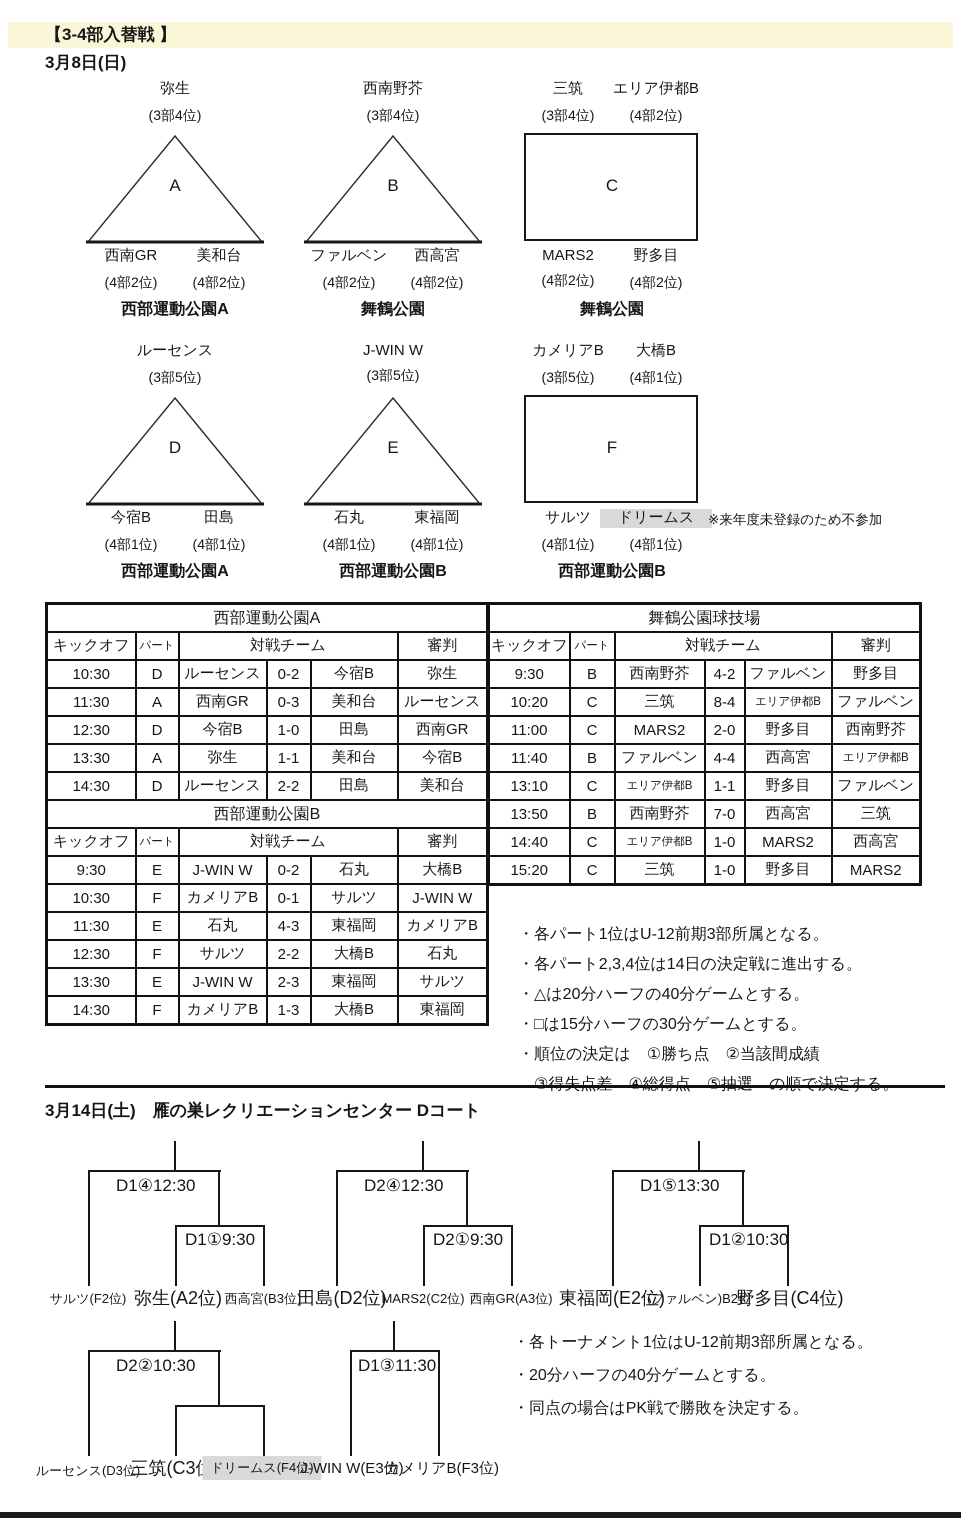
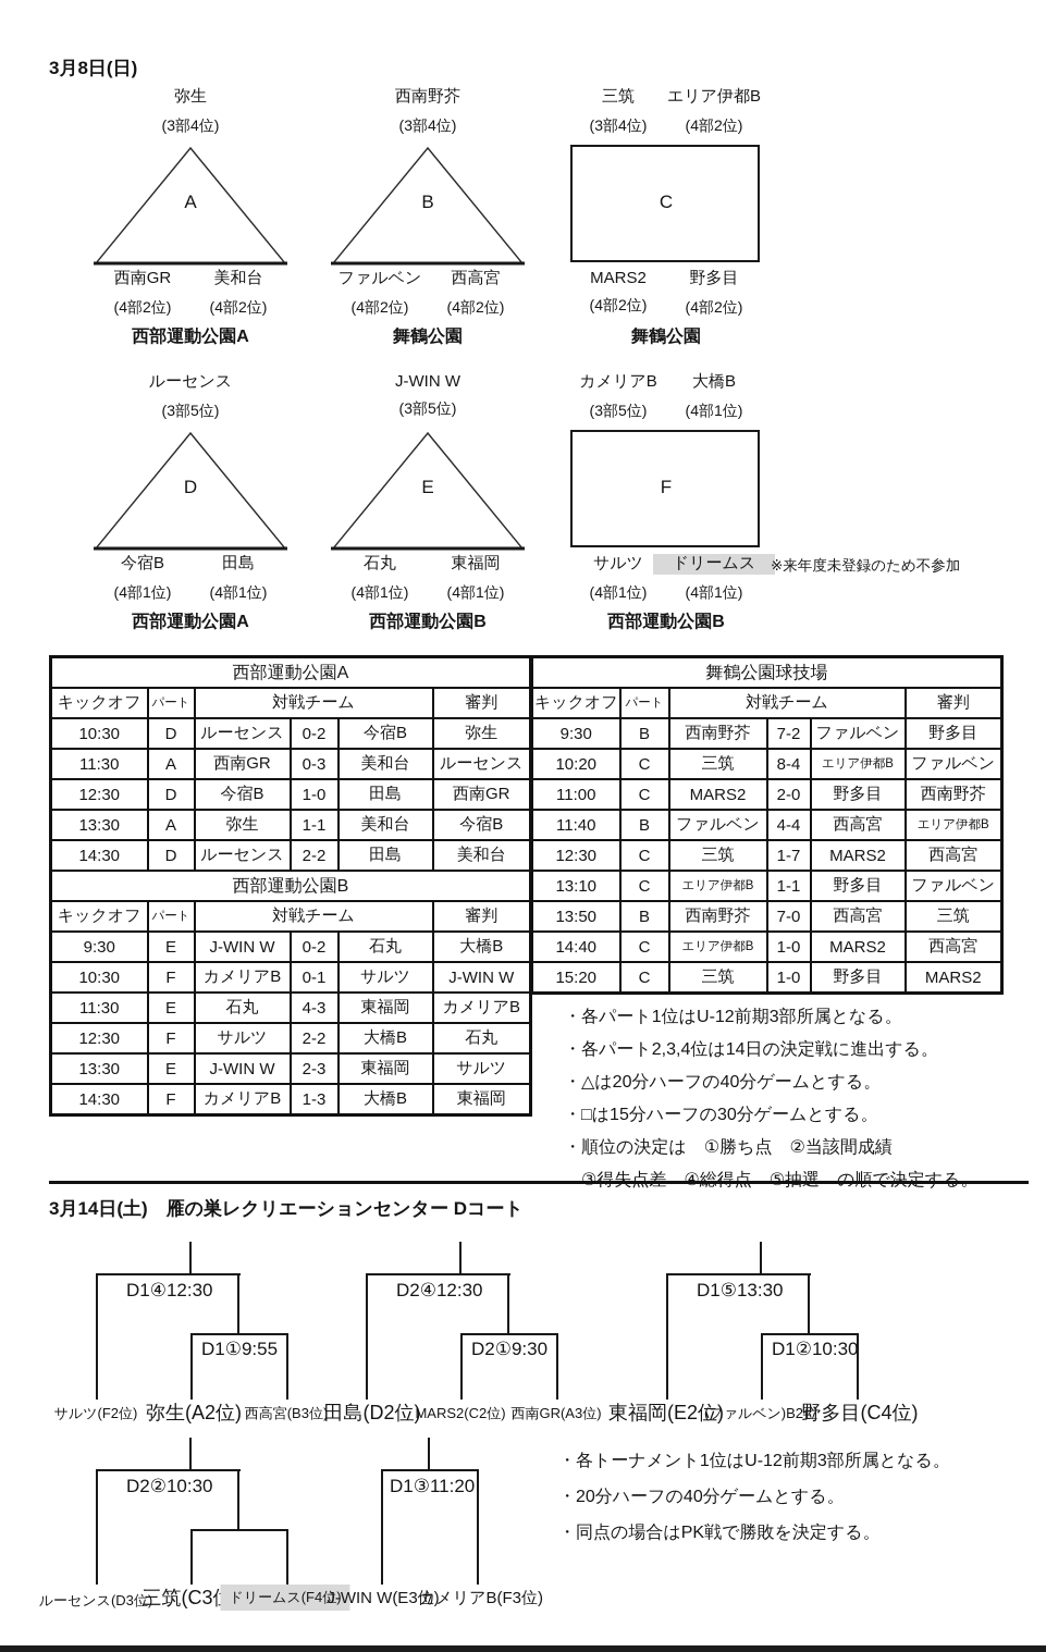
- 【3-4部入替戦 】
  3月8日(日)
  弥生
  (3部4位)
  A
  西南GR
  (4部2位)
  美和台
  (4部2位)
  西部運動公園A
  西南野芥
  (3部4位)
  B
  ファルベン
  (4部2位)
  西高宮
  (4部2位)
  舞鶴公園
  三筑
  (3部4位)
  エリア伊都B
  (4部2位)
  C
  MARS2
  (4部2位)
  野多目
  (4部2位)
  舞鶴公園
  ルーセンス
  (3部5位)
  D
  今宿B
  (4部1位)
  田島
  (4部1位)
  西部運動公園A
  J-WIN W
  (3部5位)
  E
  石丸
  (4部1位)
  東福岡
  (4部1位)
  西部運動公園B
  カメリアB
  (3部5位)
  大橋B
  (4部1位)
  F
  サルツ
  (4部1位)
  ドリームス
  (4部1位)
  ※来年度未登録のため不参加
  西部運動公園B
  西部運動公園A
  キックオフ	パート	対戦チーム	審判
  10:30	D	ルーセンス	0-2	今宿B	弥生
  11:30	A	西南GR	0-3	美和台	ルーセンス
  12:30	D	今宿B	1-0	田島	西南GR
  13:30	A	弥生	1-1	美和台	今宿B
  14:30	D	ルーセンス	2-2	田島	美和台
  西部運動公園B
  キックオフ	パート	対戦チーム	審判
  9:30	E	J-WIN W	0-2	石丸	大橋B
  10:30	F	カメリアB	0-1	サルツ	J-WIN W
  11:30	E	石丸	4-3	東福岡	カメリアB
  12:30	F	サルツ	2-2	大橋B	石丸
  13:30	E	J-WIN W	2-3	東福岡	サルツ
  14:30	F	カメリアB	1-3	大橋B	東福岡
  舞鶴公園球技場
  キックオフ	パート	対戦チーム	審判
- 9:30	B	西南野芥	4-2	ファルベン	野多目
+ 9:30	B	西南野芥	7-2	ファルベン	野多目
  10:20	C	三筑	8-4	エリア伊都B	ファルベン
  11:00	C	MARS2	2-0	野多目	西南野芥
  11:40	B	ファルベン	4-4	西高宮	エリア伊都B
+ 12:30	C	三筑	1-7	MARS2	西高宮
  13:10	C	エリア伊都B	1-1	野多目	ファルベン
  13:50	B	西南野芥	7-0	西高宮	三筑
  14:40	C	エリア伊都B	1-0	MARS2	西高宮
  15:20	C	三筑	1-0	野多目	MARS2
  ・各パート1位はU-12前期3部所属となる。
  ・各パート2,3,4位は14日の決定戦に進出する。
  ・△は20分ハーフの40分ゲームとする。
  ・□は15分ハーフの30分ゲームとする。
  ・順位の決定は ①勝ち点 ②当該間成績
  3月14日(土) 雁の巣レクリエーションセンター Dコート
  D1④12:30
- D1①9:30
+ D1①9:55
  D2④12:30
  D2①9:30
  D1⑤13:30
  D1②10:30
  D2②10:30
- D1③11:30
+ D1③11:20
  サルツ(F2位)
  弥生(A2位)
  西高宮(B3位)
  田島(D2位)
  MARS2(C2位)
  西南GR(A3位)
  東福岡(E2位)
  (ファルベン)B2位
  野多目(C4位)
  ルーセンス(D3位)
  三筑(C3
  ドリームス(F4位)
  J-WIN W(E3位)
  カメリアB(F3位)
  ・各トーナメント1位はU-12前期3部所属となる。
  ・20分ハーフの40分ゲームとする。
  ・同点の場合はPK戦で勝敗を決定する。
